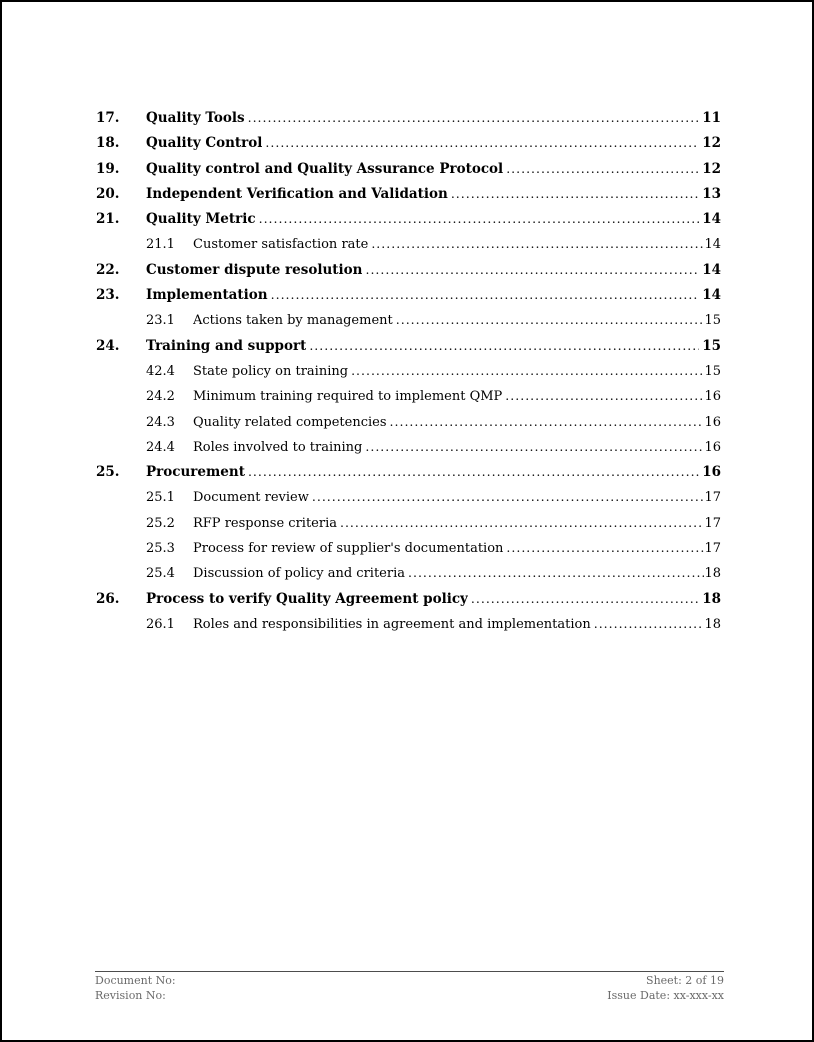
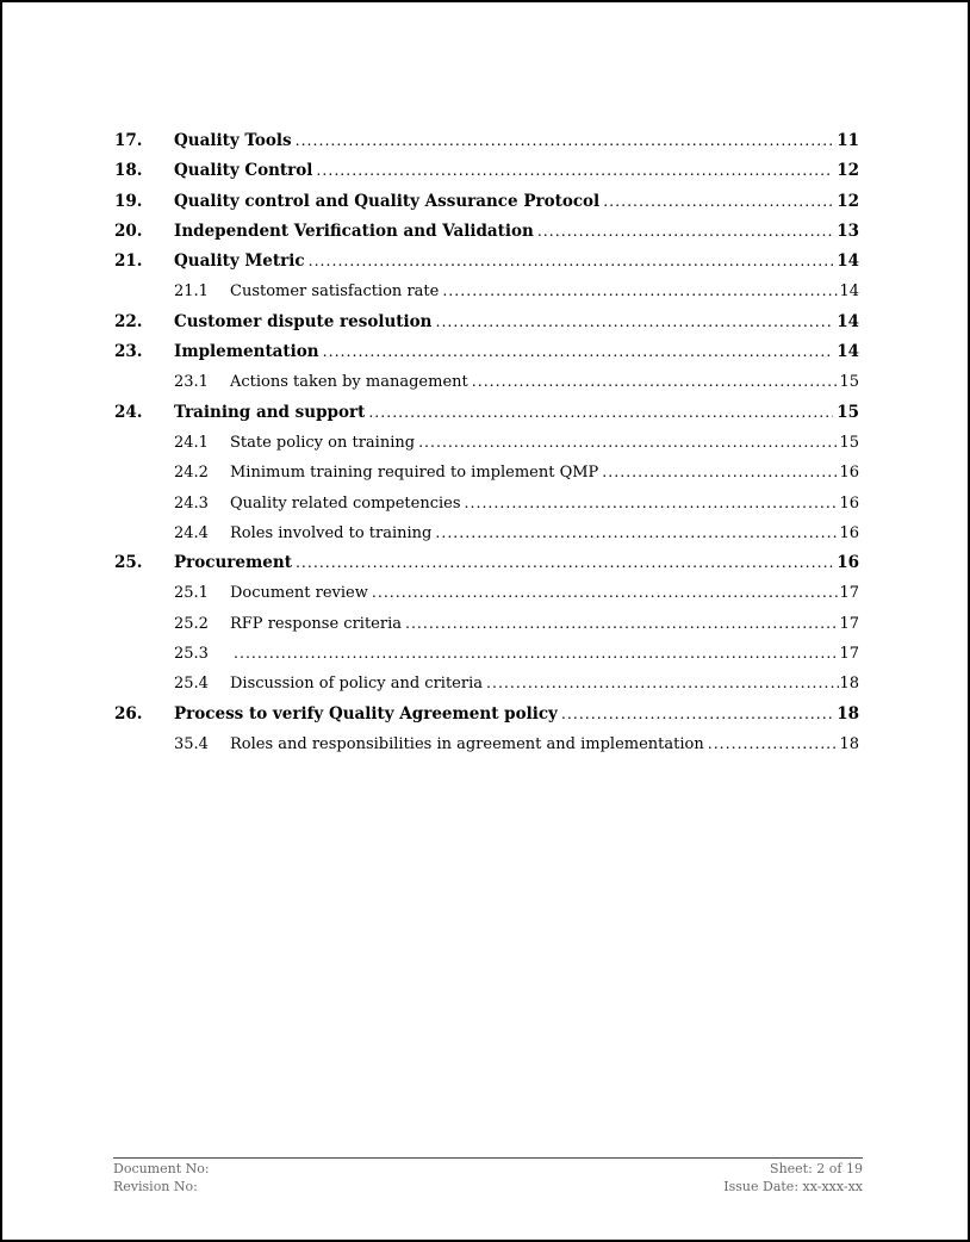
  17.
  Quality Tools
  11
  18.
  Quality Control
  12
  19.
  Quality control and Quality Assurance Protocol
  12
  20.
  Independent Verification and Validation
  13
  21.
  Quality Metric
  14
  21.1
  Customer satisfaction rate
  14
  22.
  Customer dispute resolution
  14
  23.
  Implementation
  14
  23.1
  Actions taken by management
  15
  24.
  Training and support
  15
- 42.4
+ 24.1
  State policy on training
  15
  24.2
  Minimum training required to implement QMP
  16
  24.3
  Quality related competencies
  16
  24.4
  Roles involved to training
  16
  25.
  Procurement
  16
  25.1
  Document review
  17
  25.2
  RFP response criteria
  17
  25.3
- Process for review of supplier's documentation
  17
  25.4
  Discussion of policy and criteria
  18
  26.
  Process to verify Quality Agreement policy
  18
- 26.1
+ 35.4
  Roles and responsibilities in agreement and implementation
  18
  Document No:
  Revision No:
  Sheet: 2 of 19
  Issue Date: xx-xxx-xx
